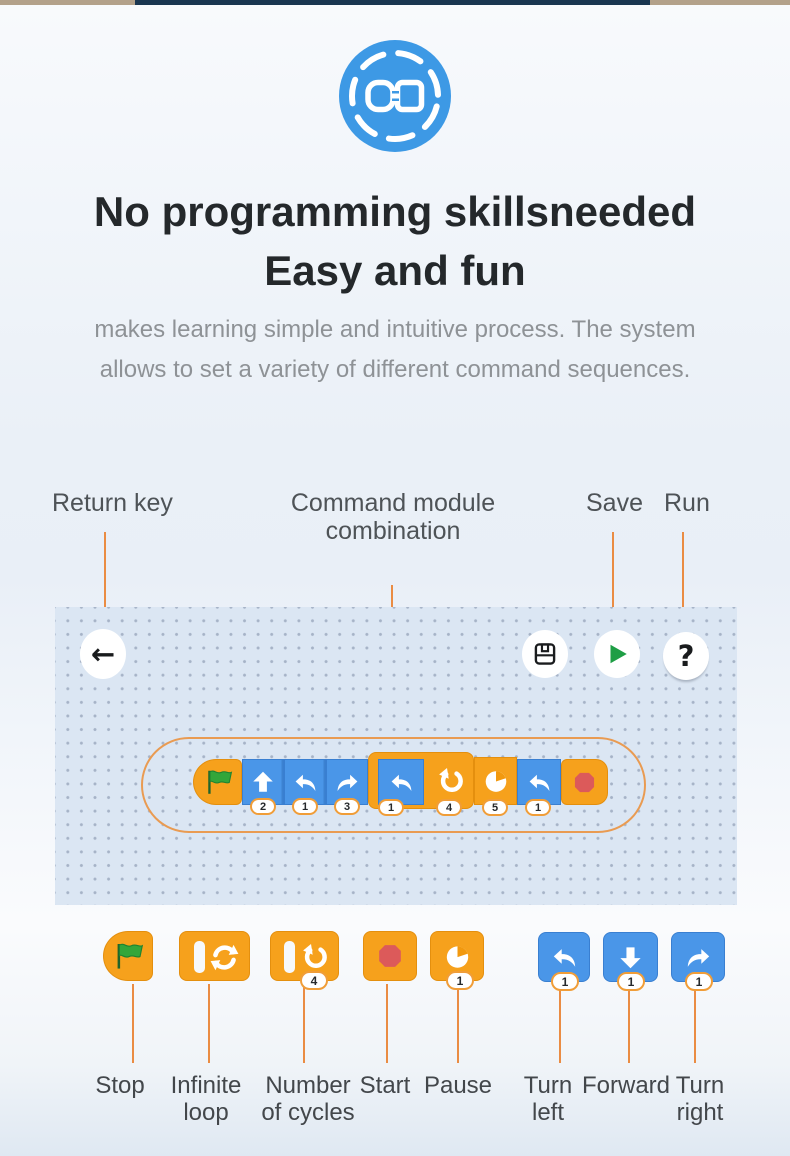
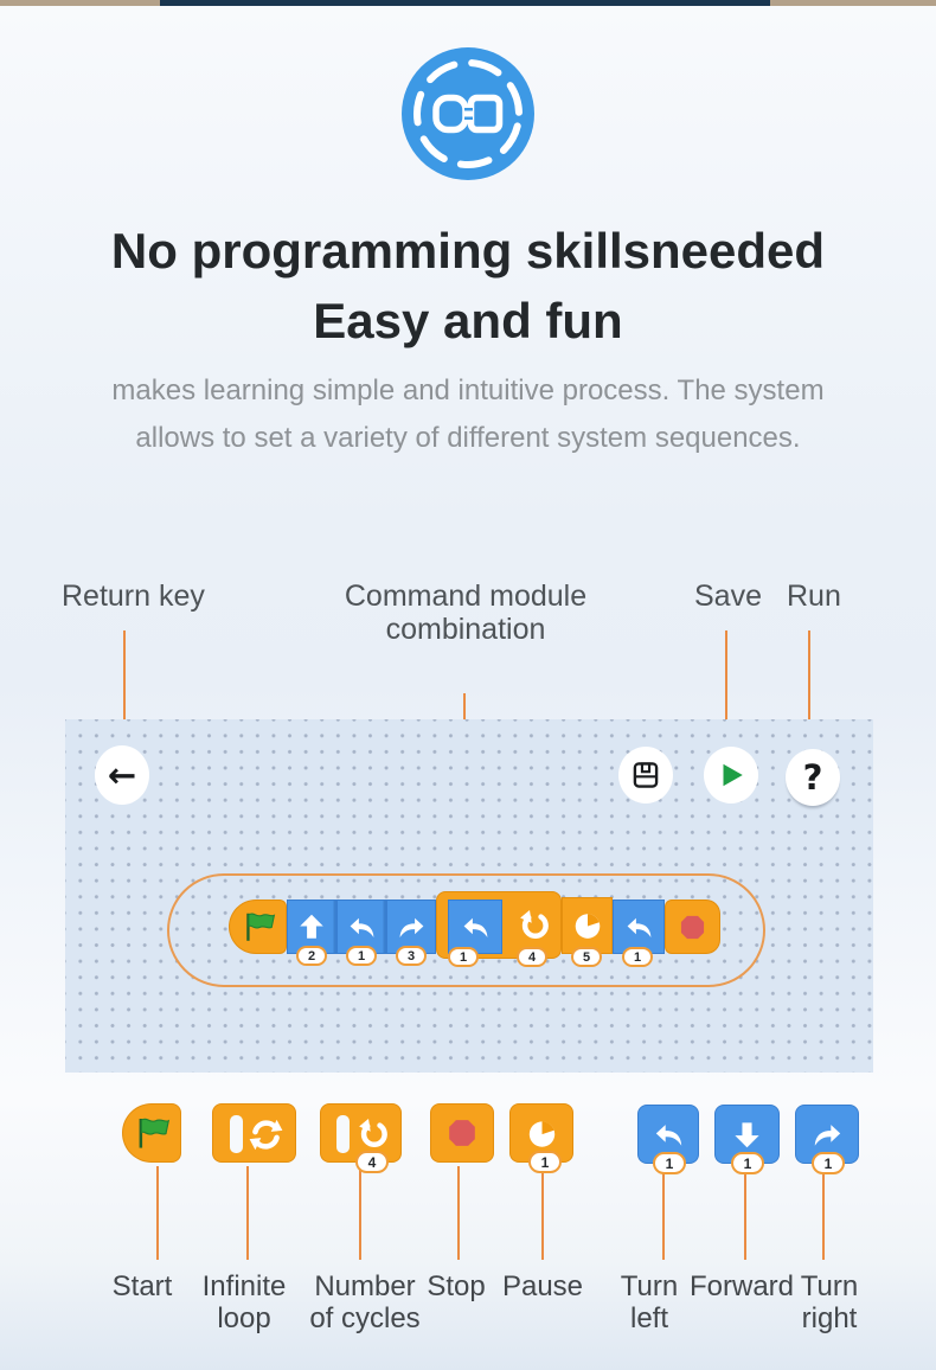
  No programming skillsneeded
  Easy and fun
  makes learning simple and intuitive process. The system
- allows to set a variety of different command sequences.
+ allows to set a variety of different system sequences.
  Return key
  Command module
  combination
  Save
  Run
  ←
  ?
  2
  1
  3
  1
  4
  5
  1
  4
  1
  1
  1
  1
- Stop
+ Start
  Infinite
  loop
  Number
  of cycles
- Start
+ Stop
  Pause
  Turn
  left
  Forward
  Turn
  right
